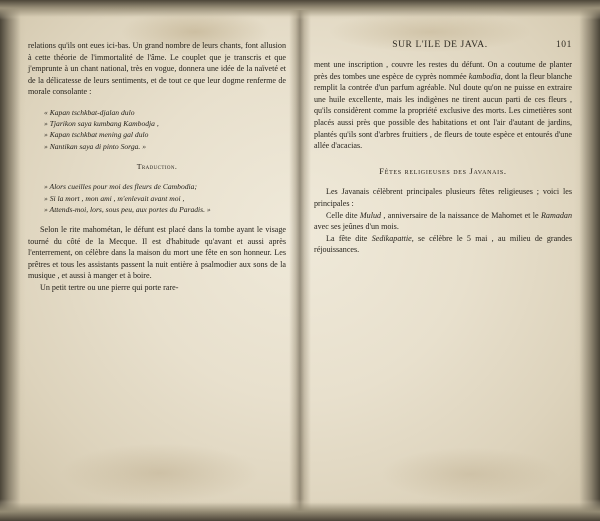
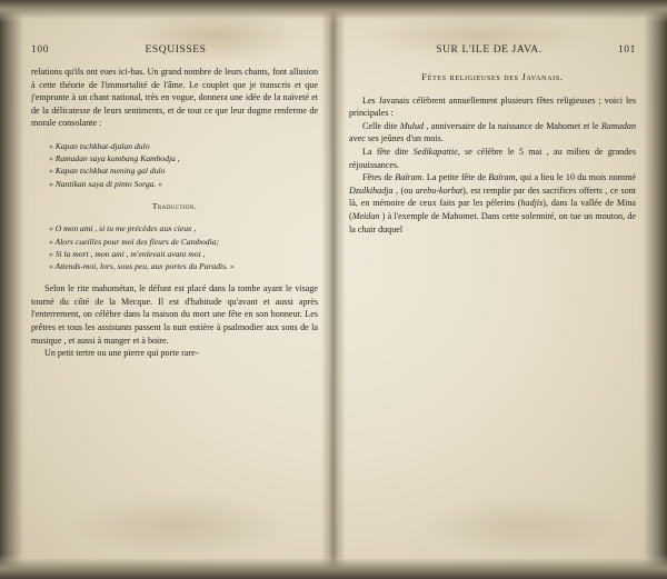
+ 100
+ ESQUISSES
  relations qu'ils ont eues ici-bas. Un grand nombre de leurs chants, font allusion à cette théorie de l'immortalité de l'âme. Le couplet que je transcris et que j'emprunte à un chant national, très en vogue, donnera une idée de la naïveté et de la délicatesse de leurs sentiments, et de tout ce que leur dogme renferme de morale consolante :
  « Kapan tschkbat-djalan dulo
- » Tjarikon saya kumbang Kambodja ,
+ » Ramadan saya kumbang Kambodja ,
  » Kapan tschkbat mening gal dulo
  » Nantikan saya di pinto Sorga. »
  Traduction.
+ « O mon ami , si tu me précèdes aux cieux ,
  » Alors cueilles pour moi des fleurs de Cambodia;
  » Si la mort , mon ami , m'enlevait avant moi ,
  » Attends-moi, lors, sous peu, aux portes du Paradis. »
  Selon le rite mahométan, le défunt est placé dans la tombe ayant le visage tourné du côté de la Mecque. Il est d'habitude qu'avant et aussi après l'enterrement, on célèbre dans la maison du mort une fête en son honneur. Les prêtres et tous les assistants passent la nuit entière à psalmodier aux sons de la musique , et aussi à manger et à boire.
  Un petit tertre ou une pierre qui porte rare-
  SUR L'ILE DE JAVA.
  101
- ment une inscription , couvre les restes du défunt. On a coutume de planter près des tombes une espèce de cyprès nommée kambodia, dont la fleur blanche remplit la contrée d'un parfum agréable. Nul doute qu'on ne puisse en extraire une huile excellente, mais les indigènes ne tirent aucun parti de ces fleurs , qu'ils considèrent comme la propriété exclusive des morts. Les cimetières sont placés aussi près que possible des habitations et ont l'air d'autant de jardins, plantés qu'ils sont d'arbres fruitiers , de fleurs de toute espèce et entourés d'une allée d'acacias.
  Fêtes religieuses des Javanais.
- Les Javanais célèbrent principales plusieurs fêtes religieuses ; voici les principales :
+ Les Javanais célèbrent annuellement plusieurs fêtes religieuses ; voici les principales :
  Celle dite Mulud , anniversaire de la naissance de Mahomet et le Ramadan avec ses jeûnes d'un mois.
  La fête dite Sedikapattie, se célèbre le 5 mai , au milieu de grandes réjouissances.
+ Fêtes de Baïram. La petite fête de Baïram, qui a lieu le 10 du mois nommé Dzulkihadja , (ou arebu-korbat), est remplie par des sacrifices offerts , ce sont là, en mémoire de ceux faits par les pèlerins (hadjis), dans la vallée de Mina (Meidan ) à l'exemple de Mahomet. Dans cette solennité, on tue un mouton, de la chair duquel
